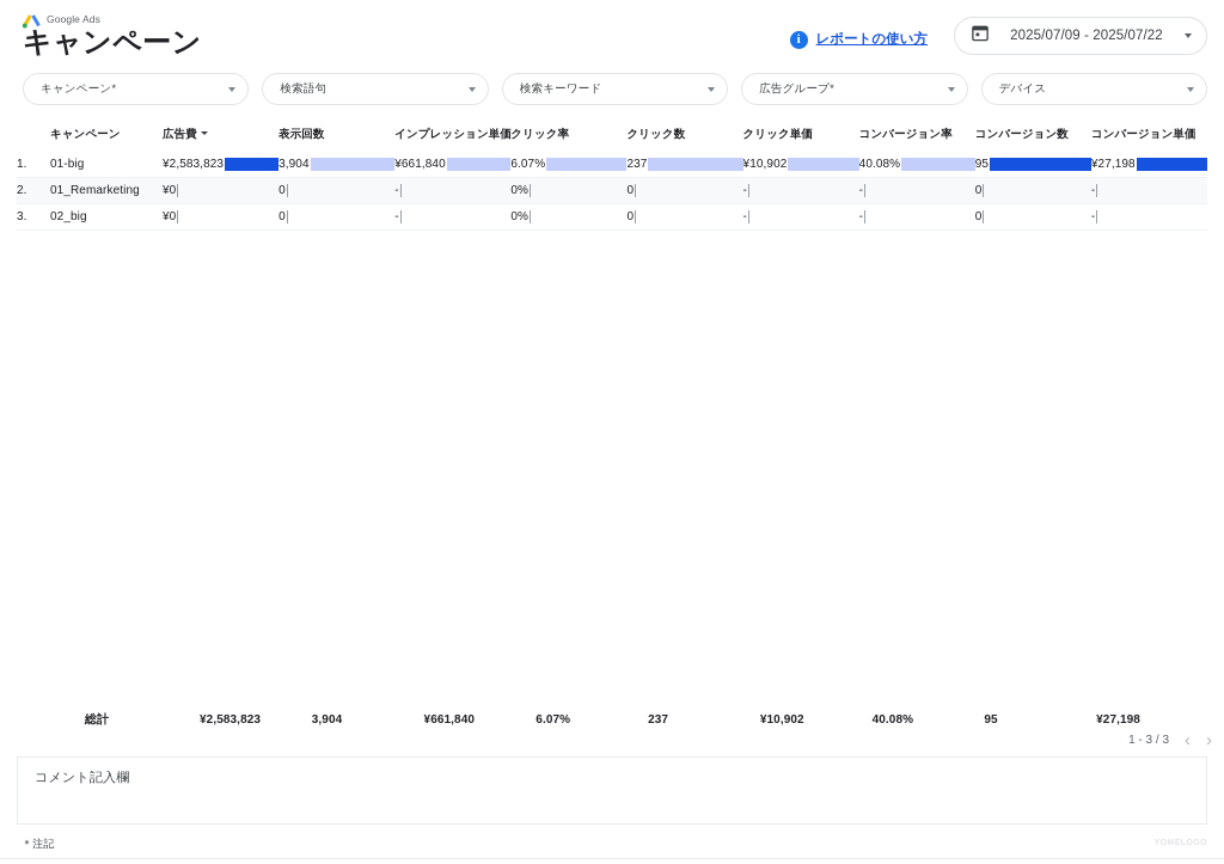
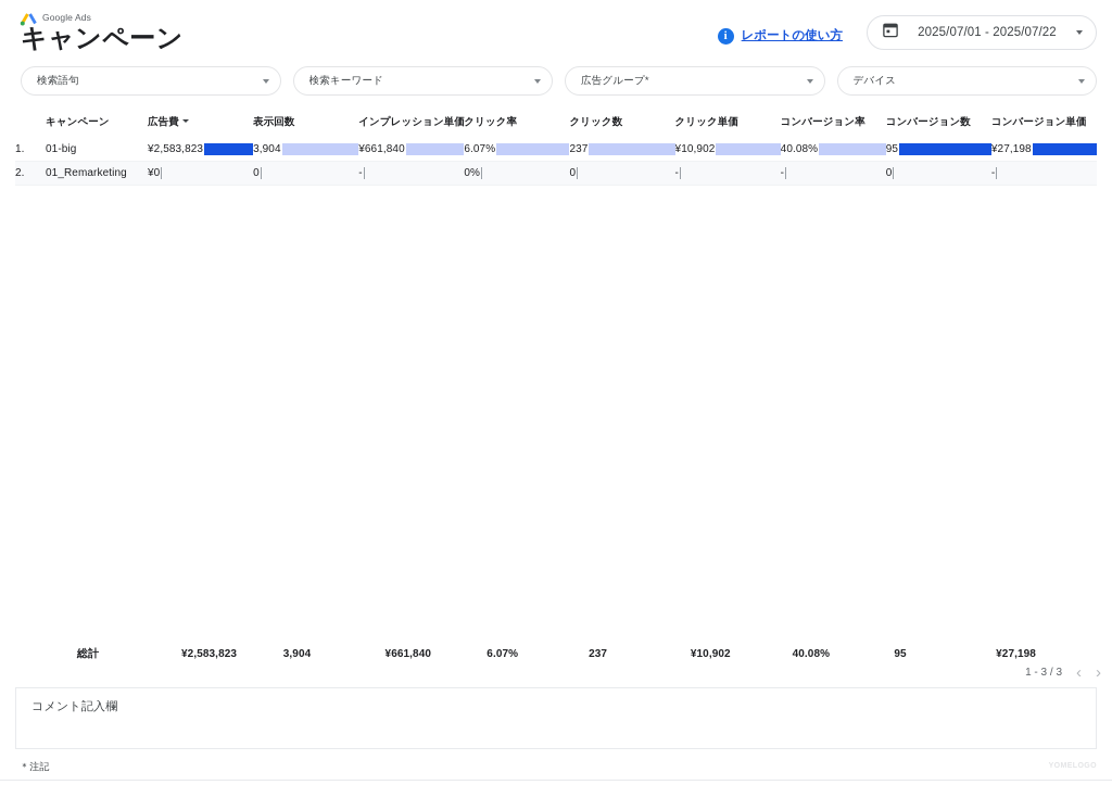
  Google Ads
  キャンペーン
  i
  レポートの使い方
- 2025/07/09 - 2025/07/22
+ 2025/07/01 - 2025/07/22
- キャンペーン*
  検索語句
  検索キーワード
  広告グループ*
  デバイス
  	キャンペーン	広告費	表示回数	インプレッション単価	クリック率	クリック数	クリック単価	コンバージョン率	コンバージョン数	コンバージョン単価
  1.	01-big	¥2,583,823	3,904	¥661,840	6.07%	237	¥10,902	40.08%	95	¥27,198
  2.	01_Remarketing	¥0	0	-	0%	0	-	-	0	-
- 3.	02_big	¥0	0	-	0%	0	-	-	0	-
  	総計	¥2,583,823	3,904	¥661,840	6.07%	237	¥10,902	40.08%	95	¥27,198
  1 - 3 / 3
  ‹
  ›
  コメント記入欄
  ＊注記
